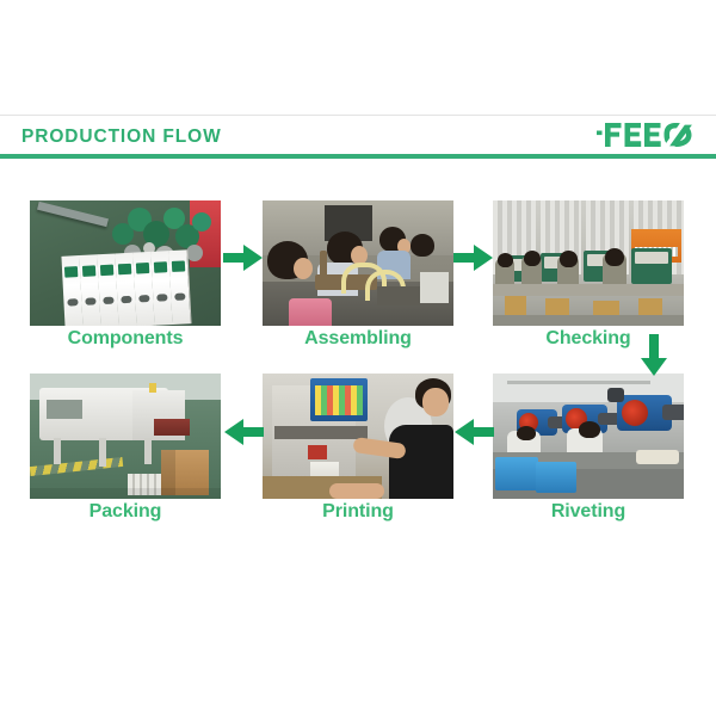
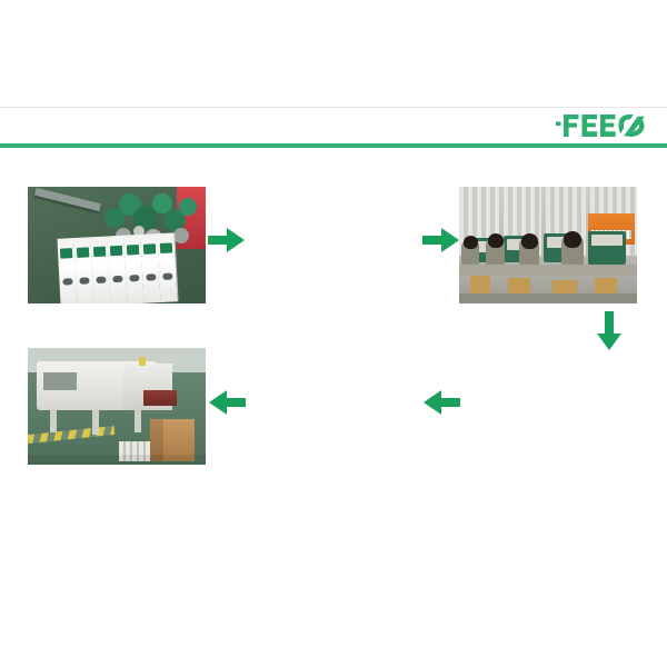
- PRODUCTION FLOW
- Components
- Assembling
- Checking
- Packing
- Printing
- Riveting
